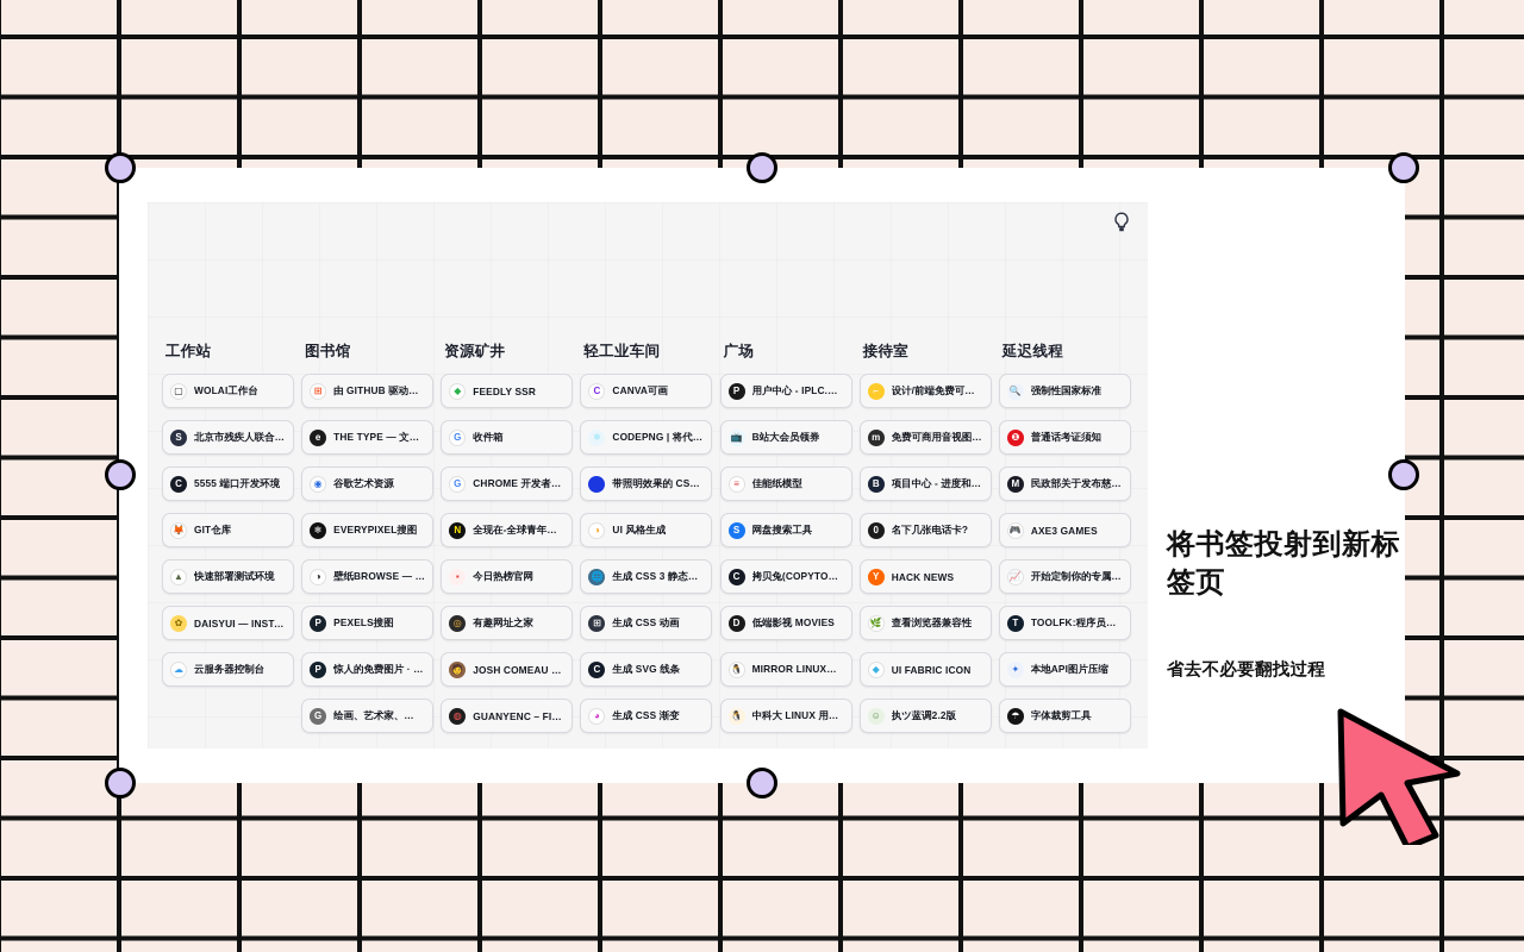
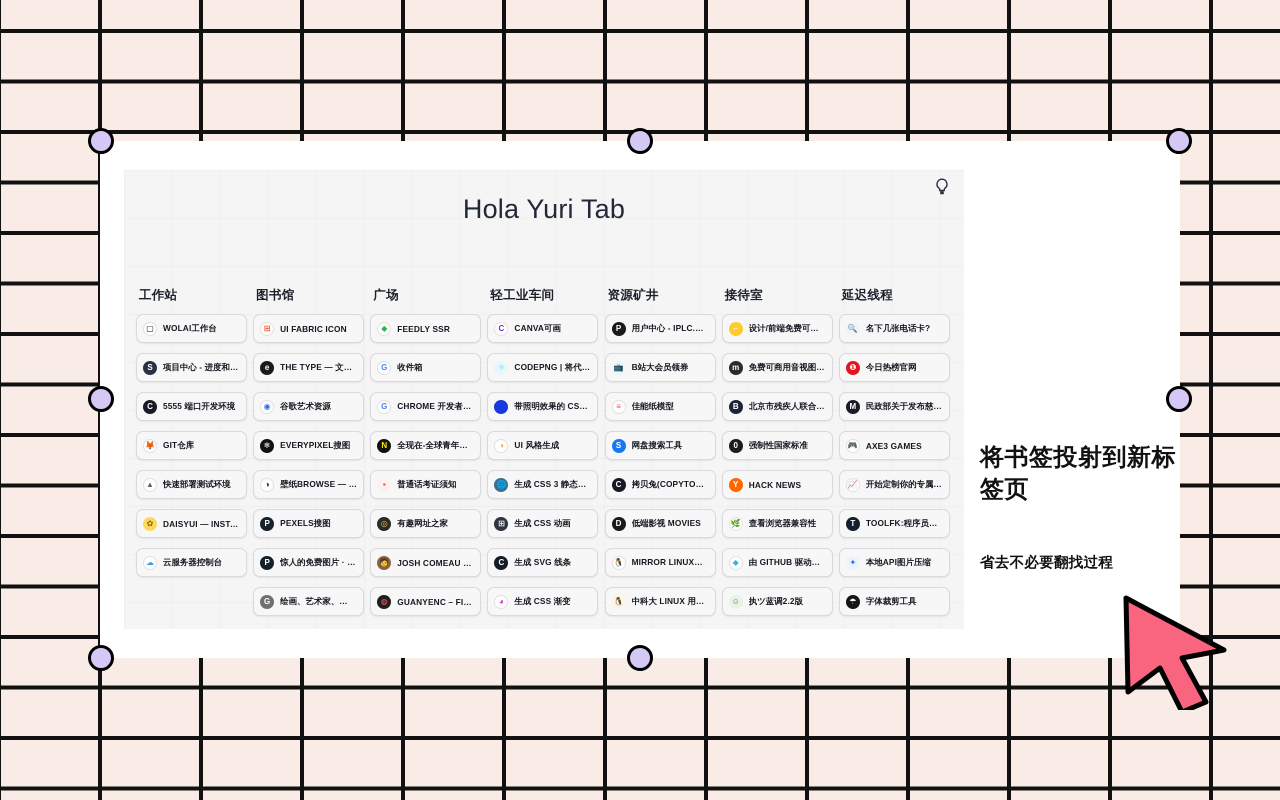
+ Hola Yuri Tab
  工作站
  ▢
  WOLAI工作台
  S
- 北京市残疾人联合…
+ 项目中心 - 进度和…
  C
  5555 端口开发环境
  🦊
  GIT仓库
  ▲
  快速部署测试环境
  ✿
  DAISYUI — INSTA
  ☁
  云服务器控制台
  图书馆
  ⊞
- 由 GITHUB 驱动的…
+ UI FABRIC ICON
  e
  THE TYPE — 文字…
  ◉
  谷歌艺术资源
  ❄
  EVERYPIXEL搜图
  ◑
  壁纸BROWSE — S
  P
  PEXELS搜图
  P
  惊人的免费图片 · …
  G
  绘画、艺术家、…
- 资源矿井
+ 广场
  ◆
  FEEDLY SSR
  G
  收件箱
  G
  CHROME 开发者…
  N
  全现在-全球青年…
  ▪
- 今日热榜官网
+ 普通话考证须知
  ◎
  有趣网址之家
  🧑
  JOSH COMEAU …
  ◍
  GUANYENC – FIG…
  轻工业车间
  C
  CANVA可画
  ⚛
  CODEPNG | 将代…
  带照明效果的 CSS…
  ◑
  UI 风格生成
  🌐
  生成 CSS 3 静态…
  ⊞
  生成 CSS 动画
  C
  生成 SVG 线条
  ◕
  生成 CSS 渐变
- 广场
+ 资源矿井
  P
  用户中心 - IPLC.VIP
  📺
  B站大会员领券
  ≡
  佳能纸模型
  S
  网盘搜索工具
  C
  拷贝兔(COPYTOO…
  D
  低端影视 MOVIES
  🐧
  MIRROR LINUX镜…
  🐧
  中科大 LINUX 用…
  接待室
  ⌐
  设计/前端免费可商…
  m
  免费可商用音视图…
  B
- 项目中心 - 进度和…
+ 北京市残疾人联合…
  0
- 名下几张电话卡?
+ 强制性国家标准
  Y
  HACK NEWS
  🌿
  查看浏览器兼容性
  ◆
- UI FABRIC ICON
+ 由 GITHUB 驱动的…
  ☺
  执ツ蓝调2.2版
  延迟线程
  🔍
- 强制性国家标准
+ 名下几张电话卡?
  ❶
- 普通话考证须知
+ 今日热榜官网
  M
  民政部关于发布慈…
  🎮
  AXE3 GAMES
  📈
  开始定制你的专属…
  T
  TOOLFK:程序员在…
  ✦
  本地API图片压缩
  ☂
  字体裁剪工具
  将书签投射到新标签页
  省去不必要翻找过程
